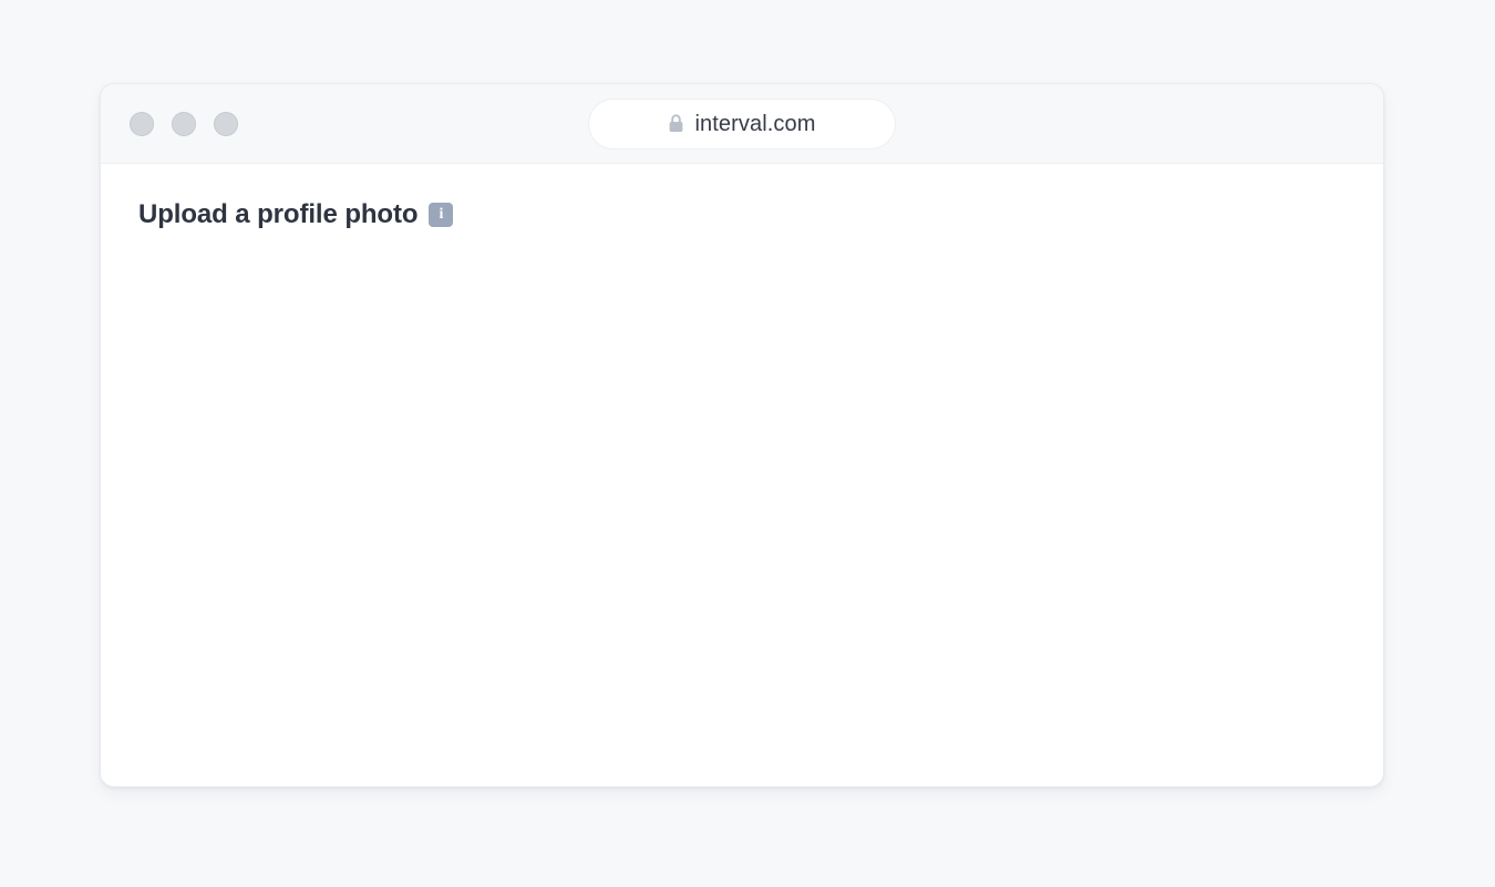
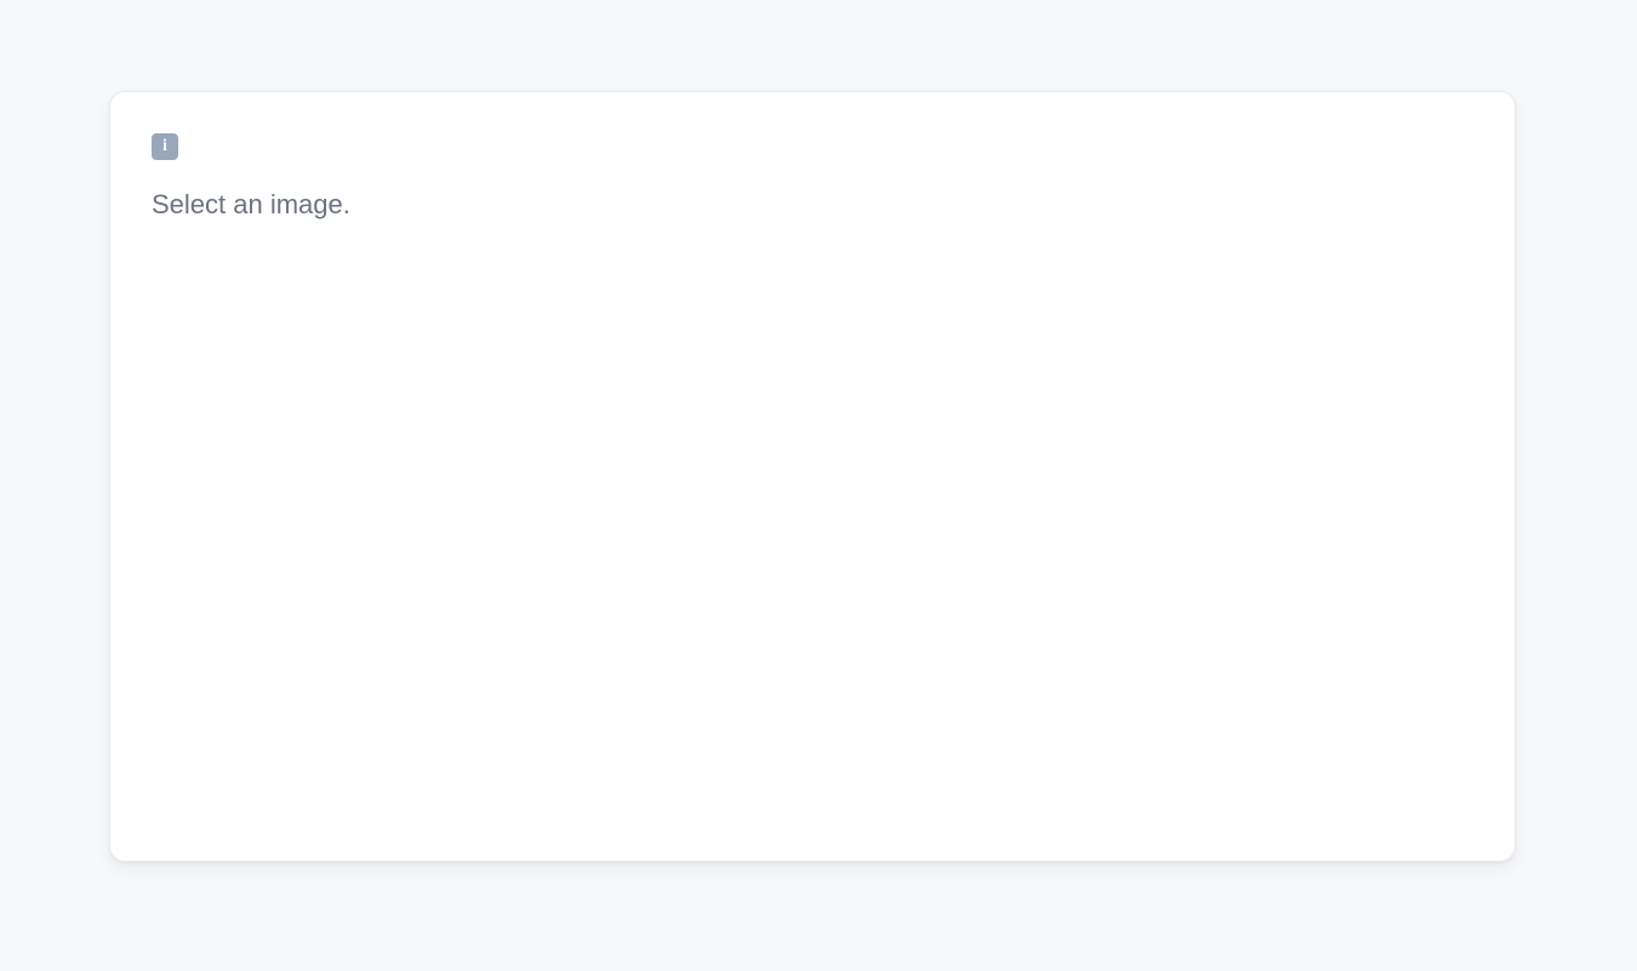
- interval.com
- Upload a profile photo
  i
+ Select an image.
